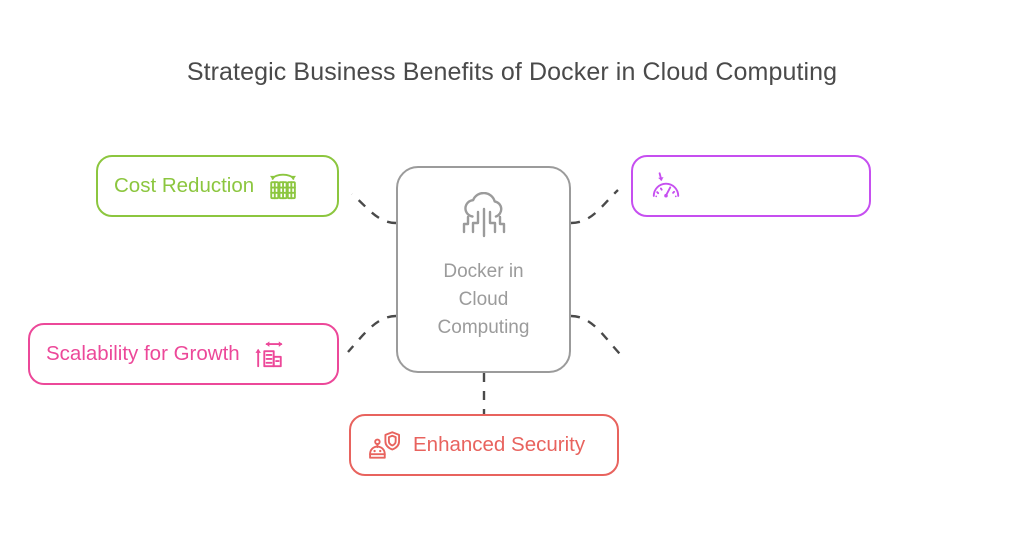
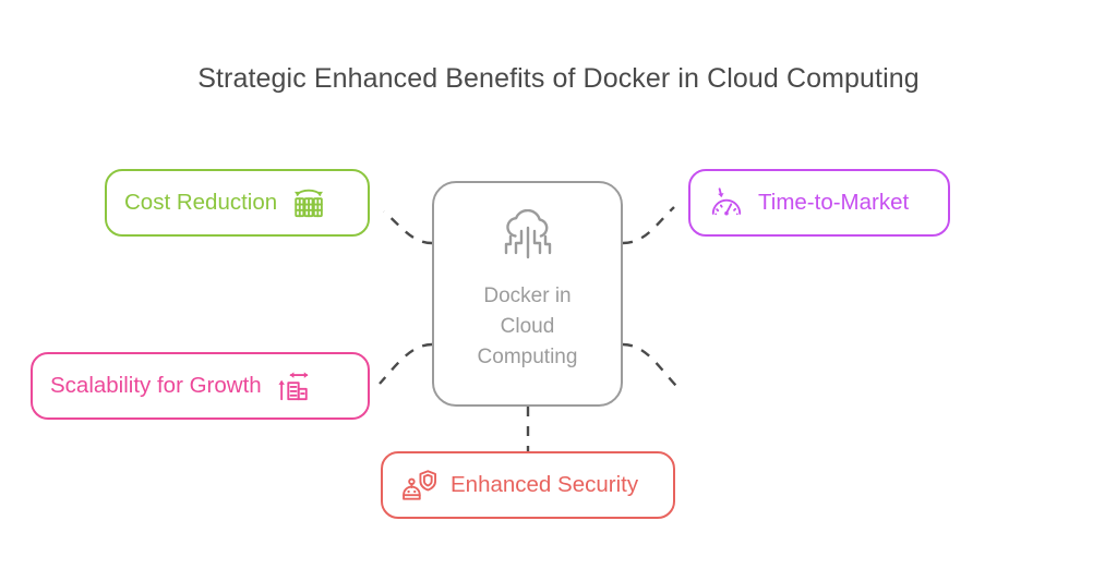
- Strategic Business Benefits of Docker in Cloud Computing
+ Strategic Enhanced Benefits of Docker in Cloud Computing
  Docker in
  Cloud
  Computing
  Cost Reduction
+ Time-to-Market
  Scalability for Growth
  Enhanced Security
